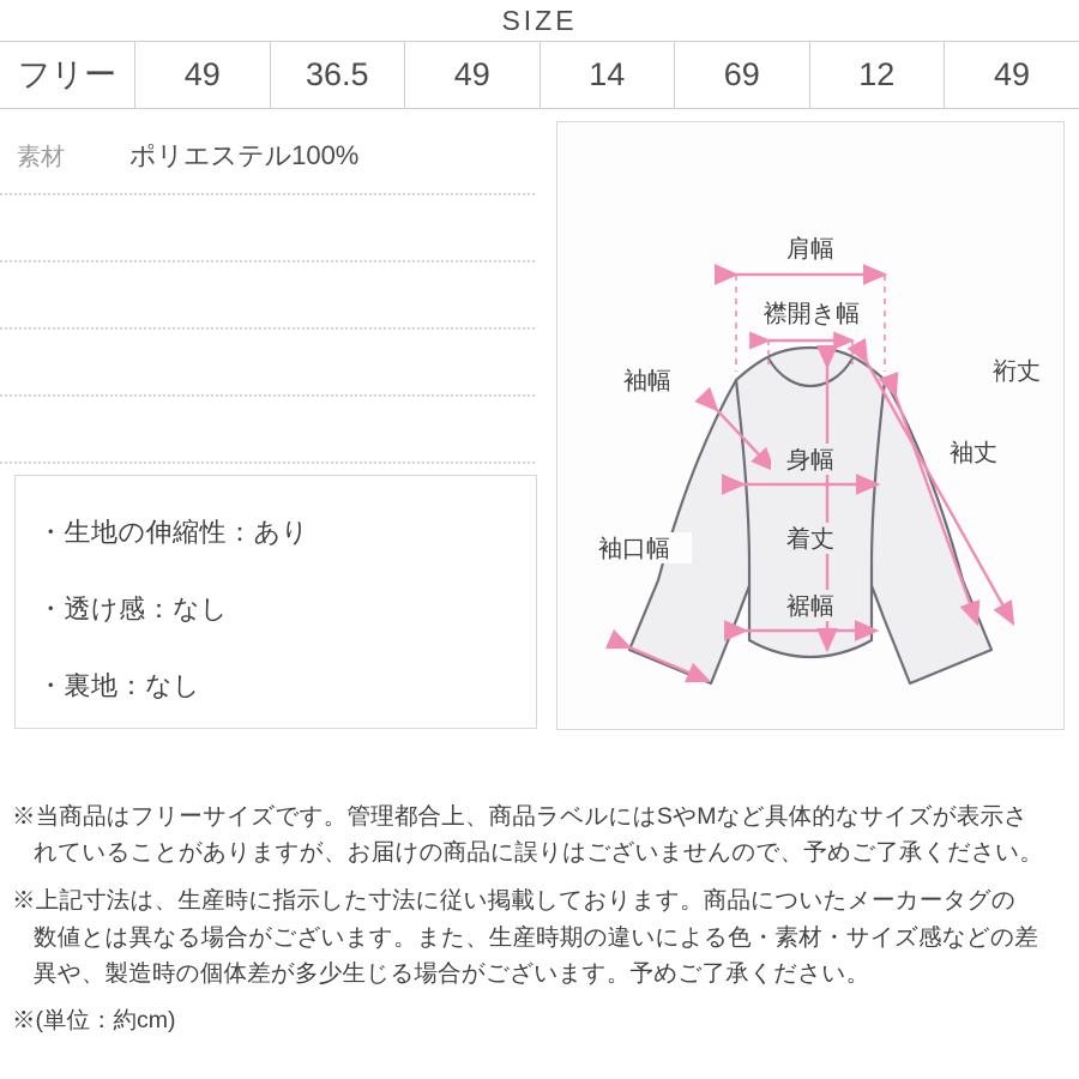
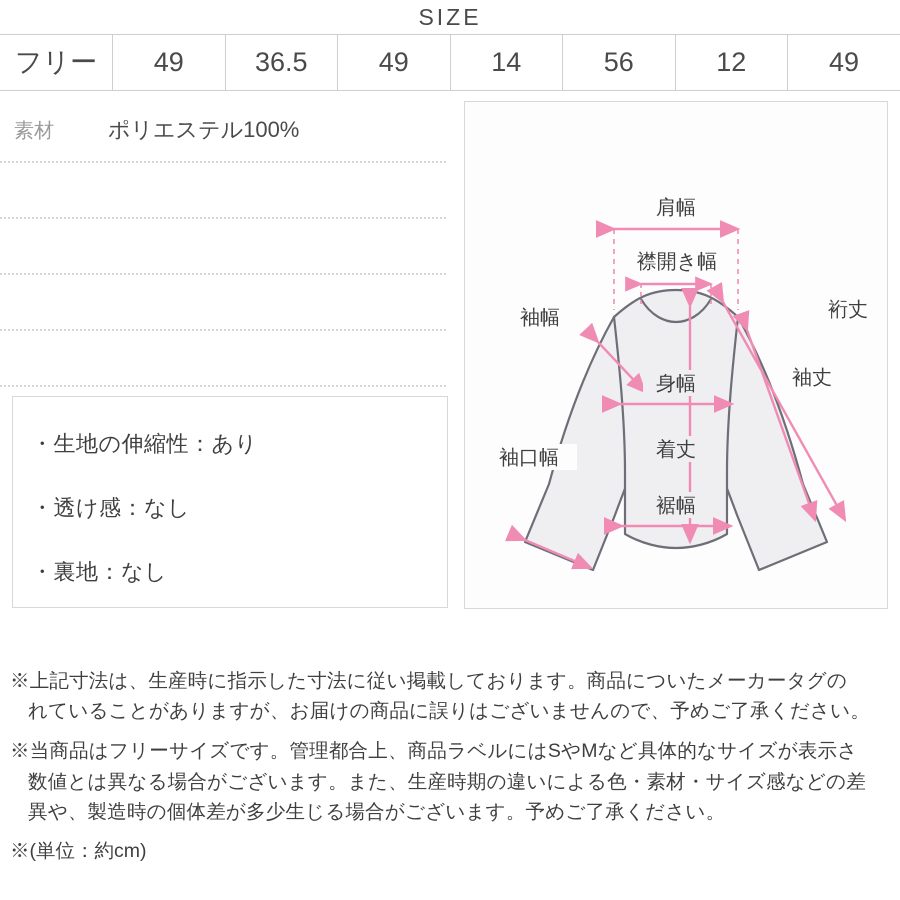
  SIZE
- フリー	49	36.5	49	14	69	12	49
+ フリー	49	36.5	49	14	56	12	49
  素材
  ポリエステル100%
  ・生地の伸縮性：あり
  ・透け感：なし
  ・裏地：なし
  肩幅
  襟開き幅
  裄丈
  袖幅
  袖丈
  身幅
  袖口幅
  着丈
  裾幅
- ※当商品はフリーサイズです。管理都合上、商品ラベルにはSやMなど具体的なサイズが表示さ
+ ※上記寸法は、生産時に指示した寸法に従い掲載しております。商品についたメーカータグの
  れていることがありますが、お届けの商品に誤りはございませんので、予めご了承ください。
- ※上記寸法は、生産時に指示した寸法に従い掲載しております。商品についたメーカータグの
+ ※当商品はフリーサイズです。管理都合上、商品ラベルにはSやMなど具体的なサイズが表示さ
  数値とは異なる場合がございます。また、生産時期の違いによる色・素材・サイズ感などの差
  異や、製造時の個体差が多少生じる場合がございます。予めご了承ください。
  ※(単位：約cm)
